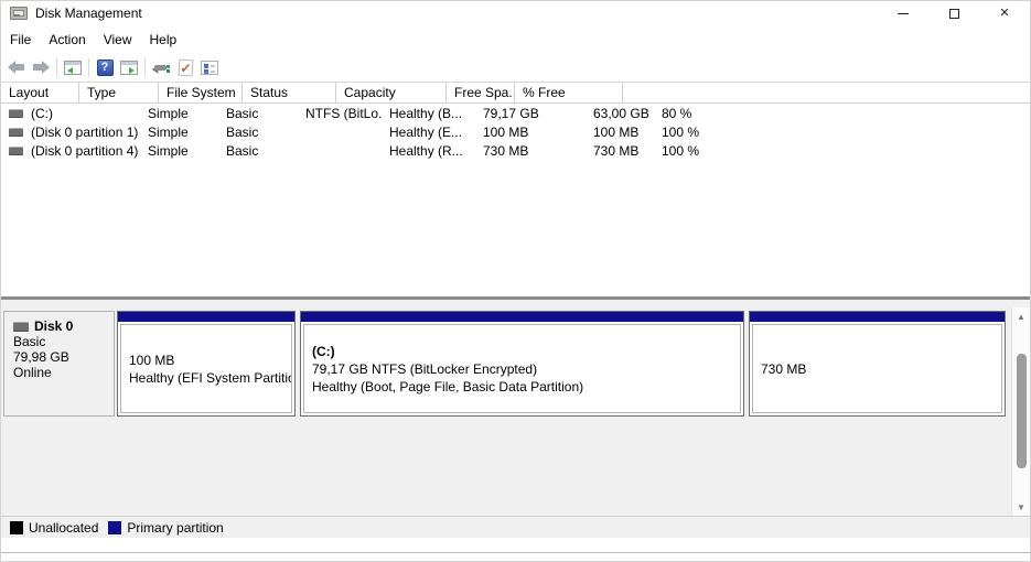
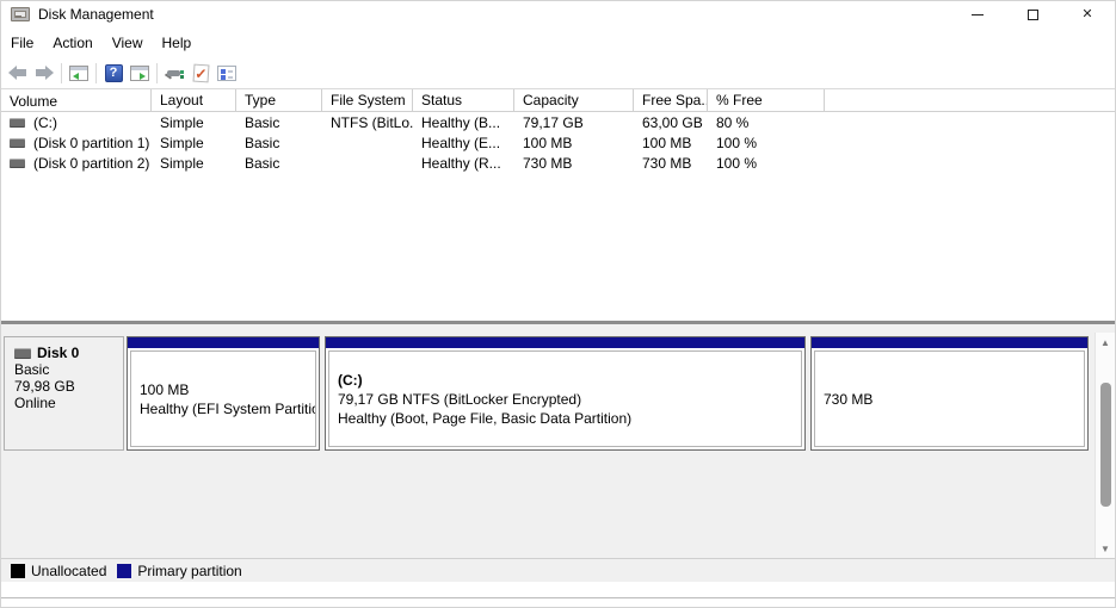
  Disk Management
  ✕
  File
  Action
  View
  Help
  ?
+ Volume
  Layout
  Type
  File System
  Status
  Capacity
  Free Spa..
  % Free
  (C:)
  Simple
  Basic
  NTFS (BitLo.
  Healthy (B...
  79,17 GB
  63,00 GB
  80 %
  (Disk 0 partition 1)
  Simple
  Basic
  Healthy (E...
  100 MB
  100 MB
  100 %
- (Disk 0 partition 4)
+ (Disk 0 partition 2)
  Simple
  Basic
  Healthy (R...
  730 MB
  730 MB
  100 %
  Disk 0
  Basic
  79,98 GB
  Online
  100 MB
  Healthy (EFI System Partiti
  (C:)
  79,17 GB NTFS (BitLocker Encrypted)
  Healthy (Boot, Page File, Basic Data Partition)
  730 MB
  ▲
  ▼
  Unallocated
  Primary partition
